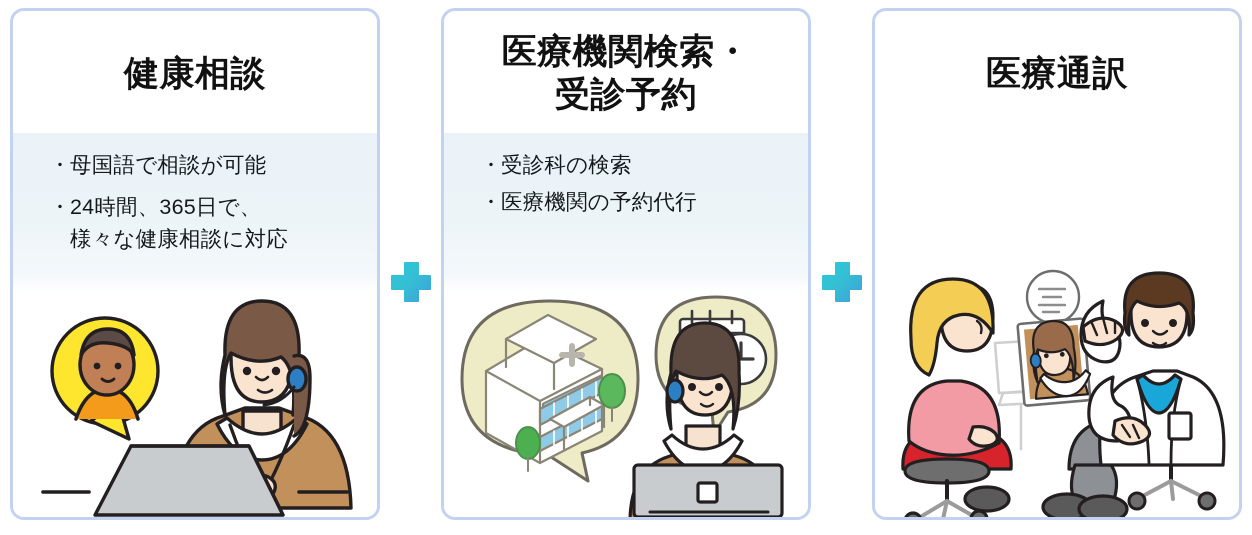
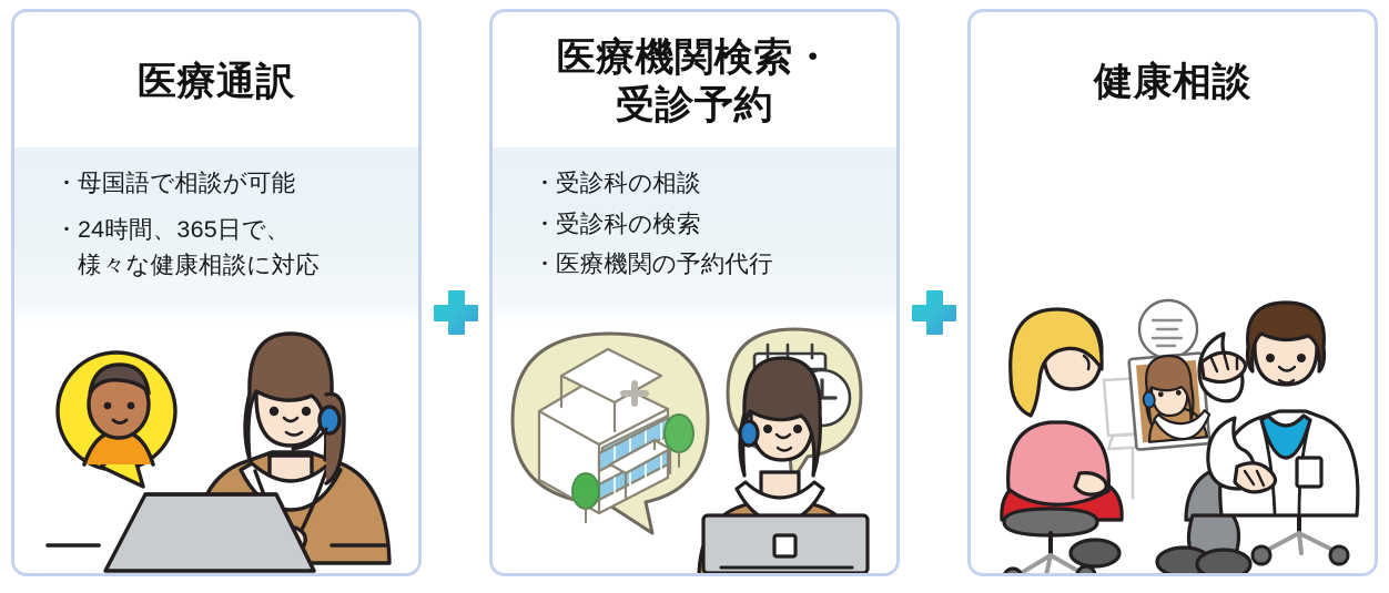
- 健康相談
+ 医療通訳
  母国語で相談が可能
  24時間、365日で、
  様々な健康相談に対応
  医療機関検索・
  受診予約
+ 受診科の相談
  受診科の検索
  医療機関の予約代行
- 医療通訳
+ 健康相談
